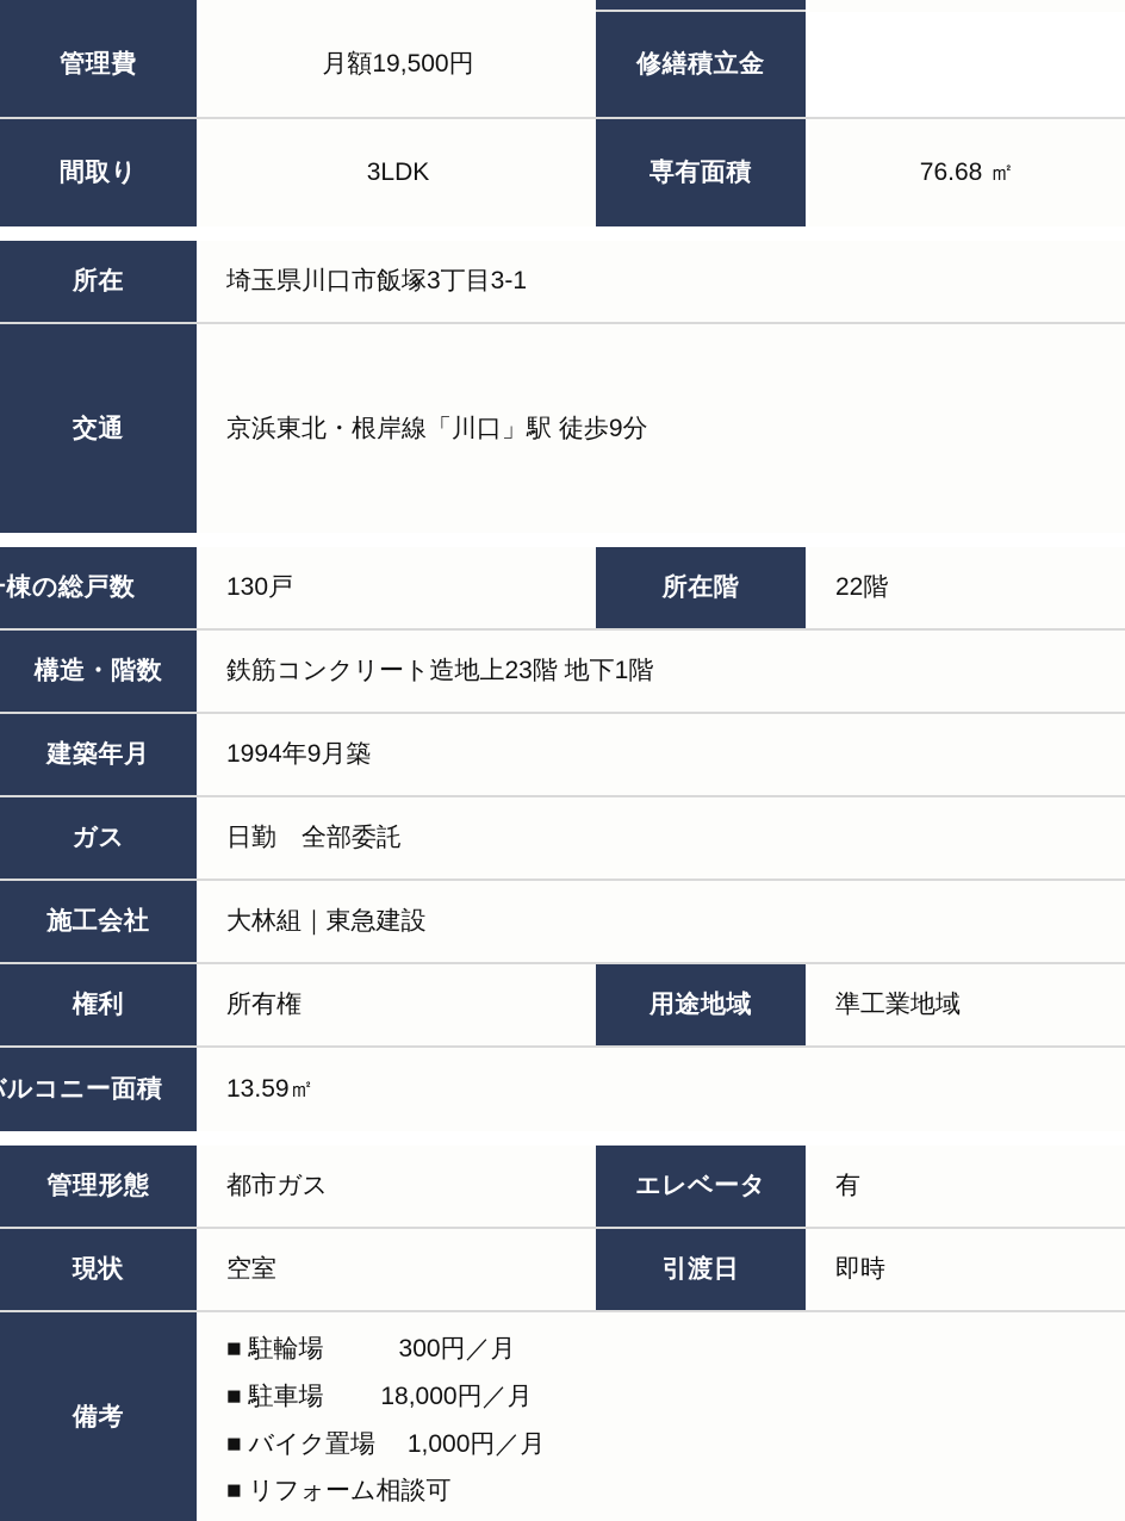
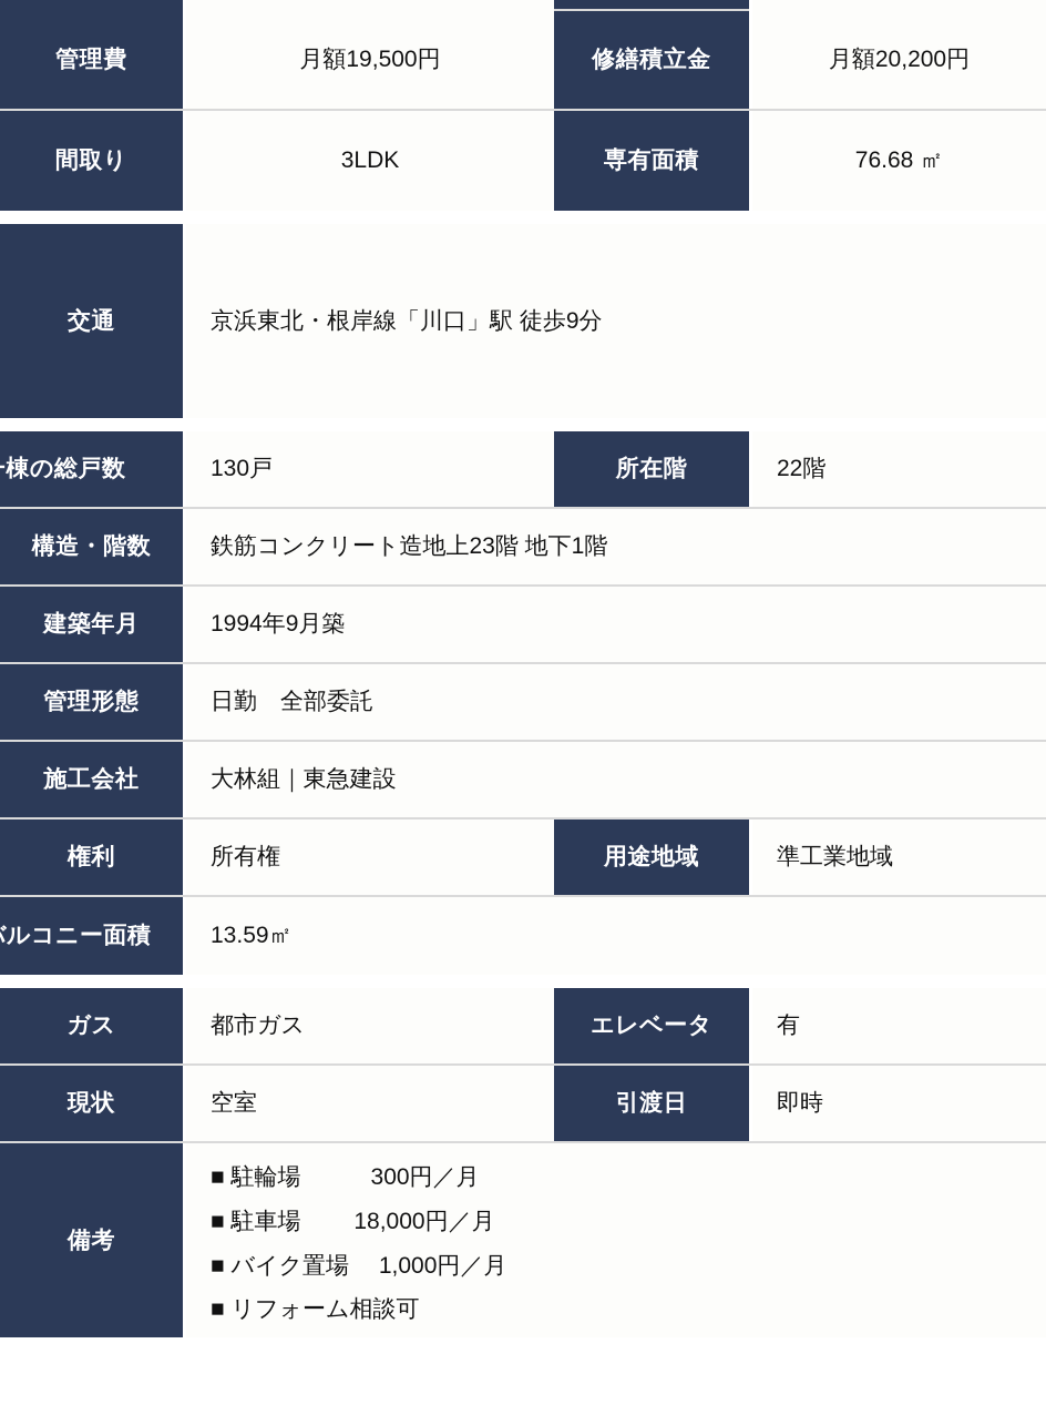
  管理費
  月額19,500円
  修繕積立金
+ 月額20,200円
  間取り
  3LDK
  専有面積
  76.68
  ㎡
- 所在
- 埼玉県川口市飯塚3丁目3-1
  交通
  京浜東北・根岸線「川口」駅 徒歩9分
  棟の総戸数
  130戸
  所在階
  22階
  構造・階数
  鉄筋コンクリート造地上23階 地下1階
  建築年月
  1994年9月築
- ガス
+ 管理形態
  日勤 全部委託
  施工会社
  大林組｜東急建設
  権利
  所有権
  用途地域
  準工業地域
  ルコニー面積
  13.59
  ㎡
- 管理形態
+ ガス
  都市ガス
  エレベータ
  有
  現状
  空室
  引渡日
  即時
  備考
  ■ 駐輪場 300円／月
  ■ 駐車場 18,000円／月
  ■ バイク置場 1,000円／月
  ■ リフォーム相談可
